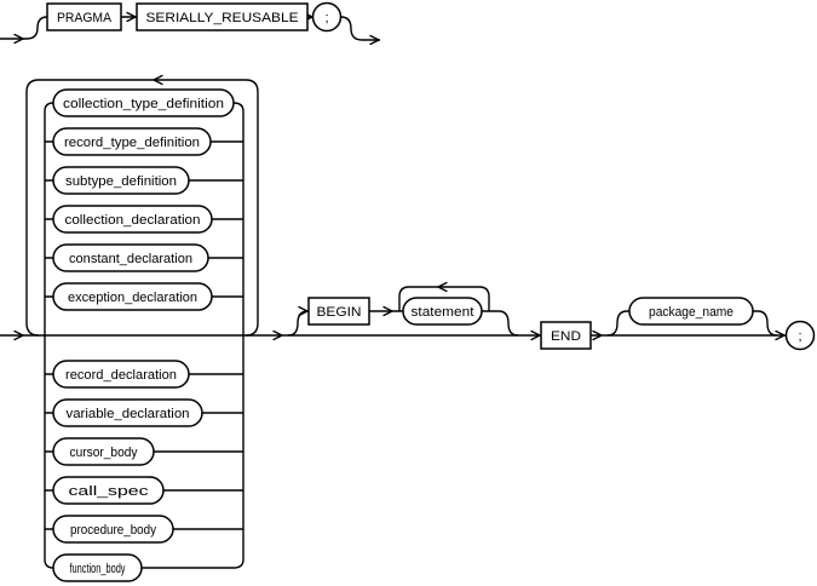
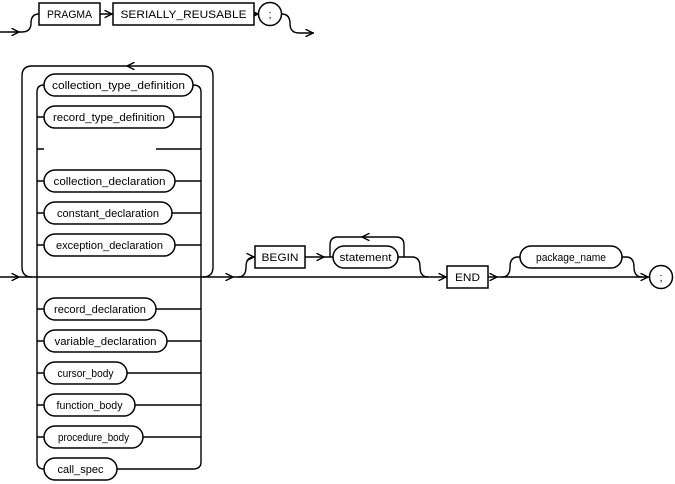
  PRAGMA
  SERIALLY_REUSABLE
  ;
  collection_type_definition
  record_type_definition
- subtype_definition
  collection_declaration
  constant_declaration
  exception_declaration
  record_declaration
  variable_declaration
  cursor_body
- call_spec
+ function_body
  procedure_body
- function_body
+ call_spec
  BEGIN
  statement
  END
  package_name
  ;
